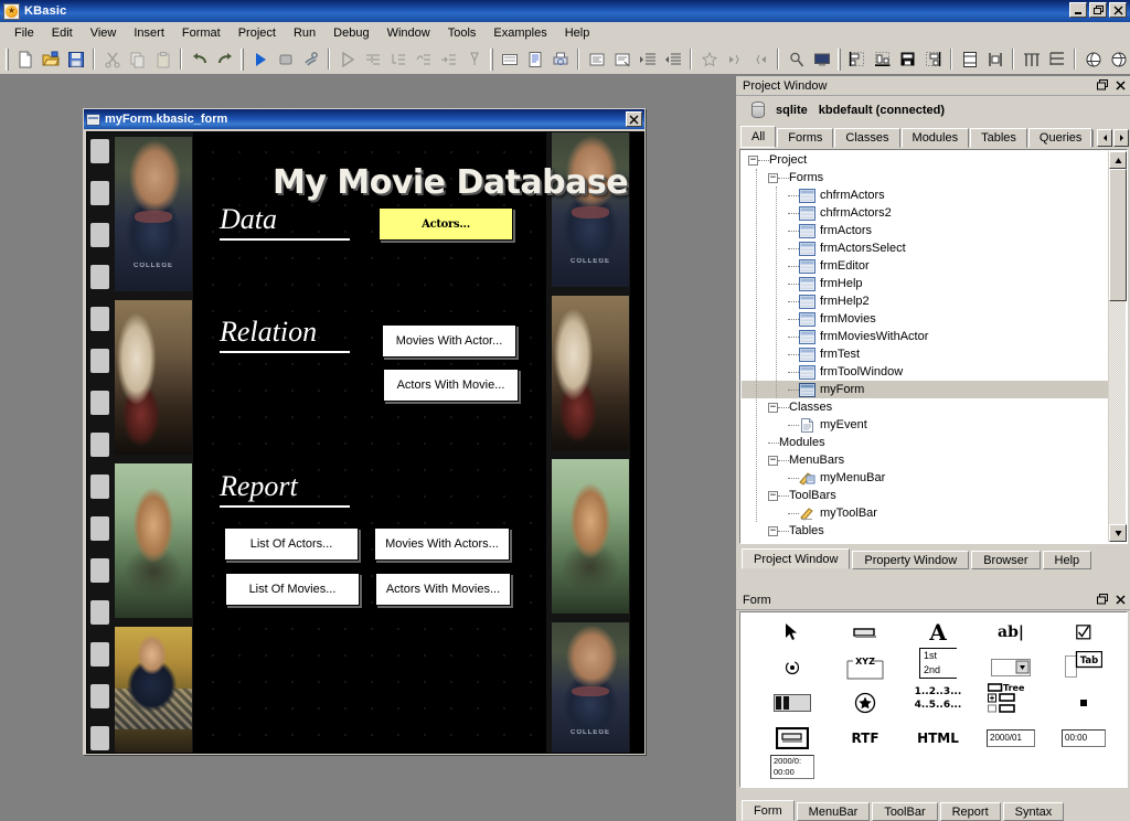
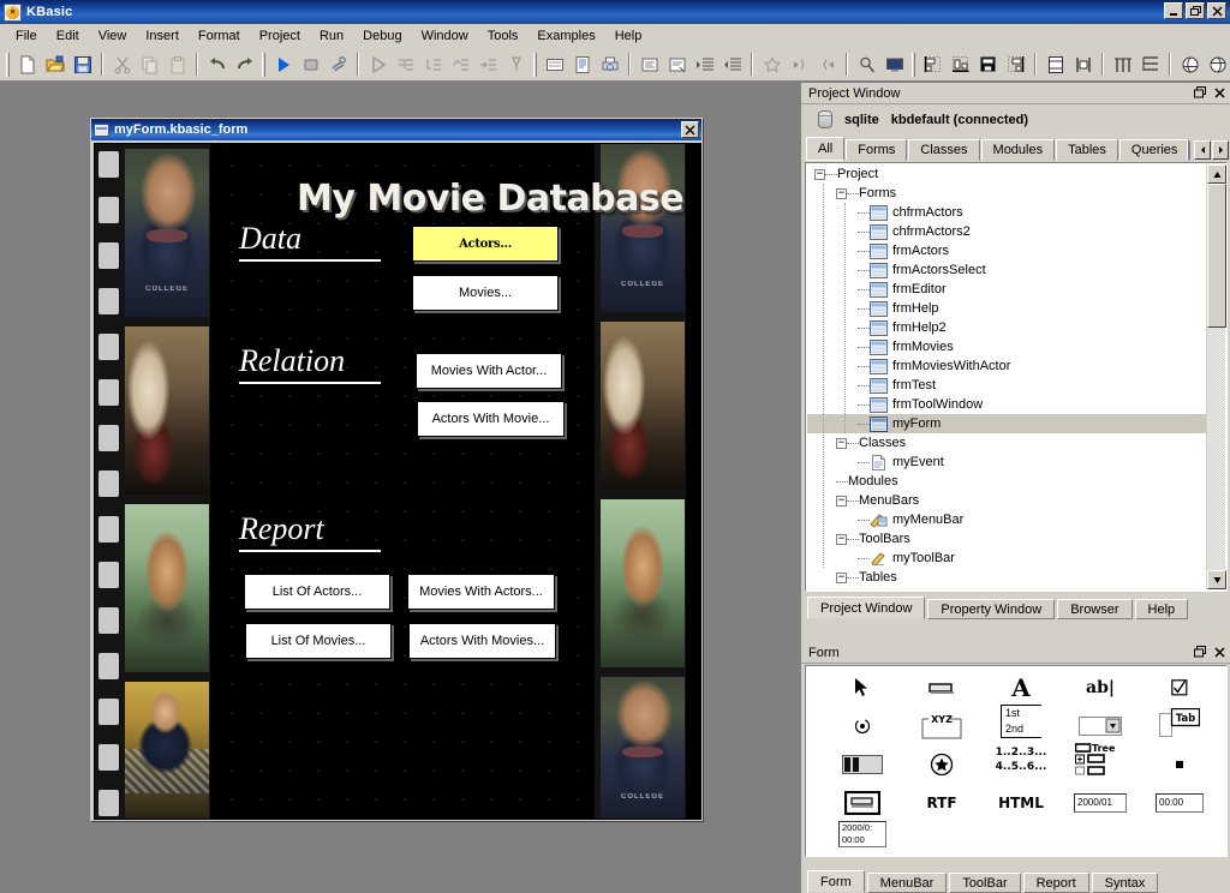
  ★
  KBasic
  File
  Edit
  View
  Insert
  Format
  Project
  Run
  Debug
  Window
  Tools
  Examples
  Help
  myForm.kbasic_form
  My Movie Database
  Data
  Relation
  Report
  Actors...
+ Movies...
  Movies With Actor...
  Actors With Movie...
  List Of Actors...
  Movies With Actors...
  List Of Movies...
  Actors With Movies...
  Project Window
  sqlite
  kbdefault (connected)
  All
  Forms
  Classes
  Modules
  Tables
  Queries
  −
  Project
  −
  Forms
  chfrmActors
  chfrmActors2
  frmActors
  frmActorsSelect
  frmEditor
  frmHelp
  frmHelp2
  frmMovies
  frmMoviesWithActor
  frmTest
  frmToolWindow
  myForm
  −
  Classes
  myEvent
  Modules
  −
  MenuBars
  myMenuBar
  −
  ToolBars
  myToolBar
  −
  Tables
  Project Window
  Property Window
  Browser
  Help
  Form
  A
  ab|
  XYZ
  1st
  2nd
  Tab
  1..2..3...
  4..5..6...
  Tree
  RTF
  HTML
  2000/01
  00:00
  2000/0:
  00:00
  Form
  MenuBar
  ToolBar
  Report
  Syntax
